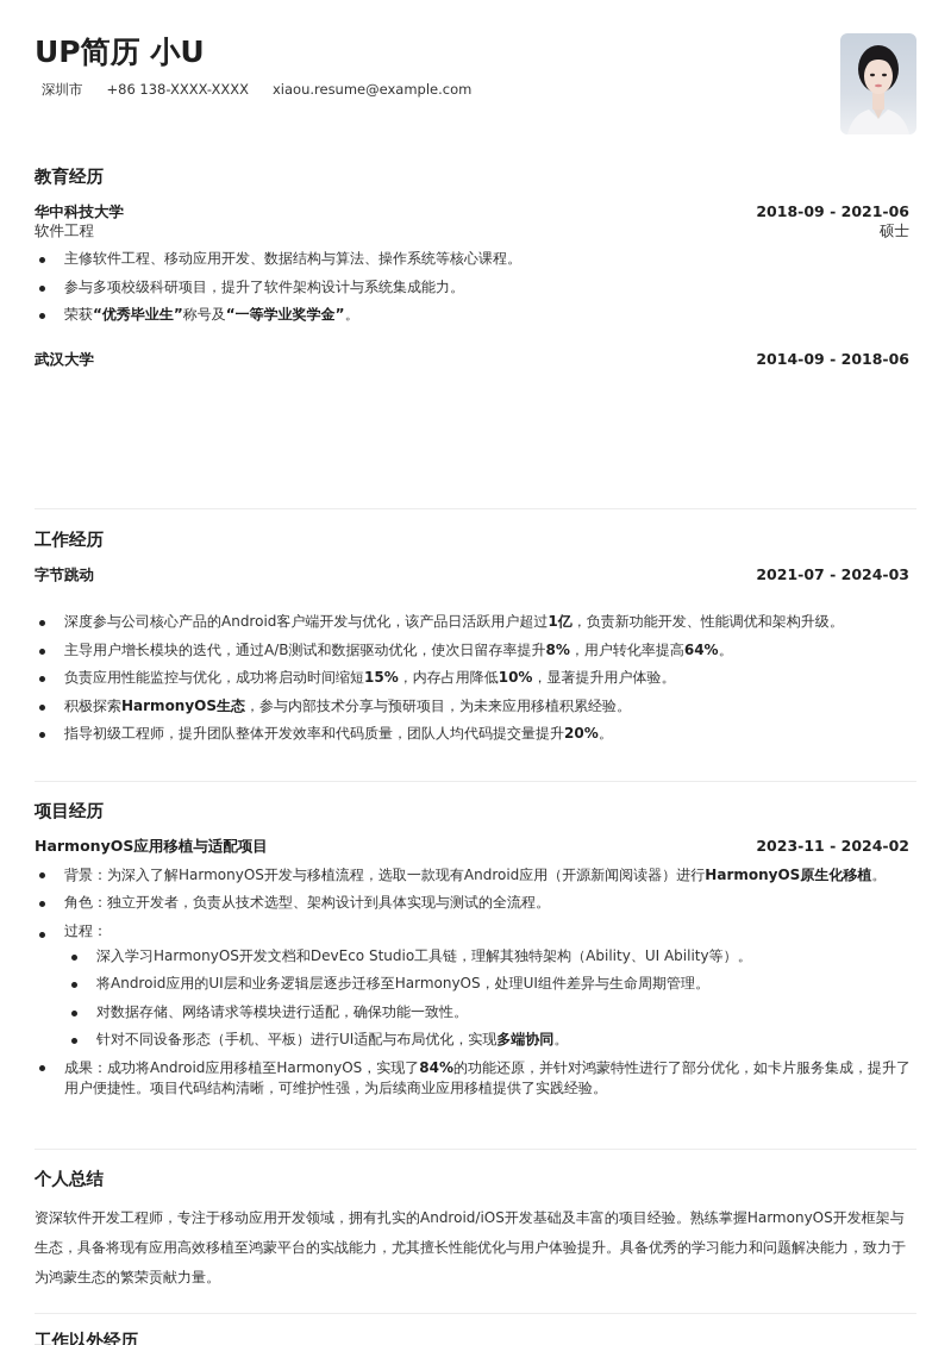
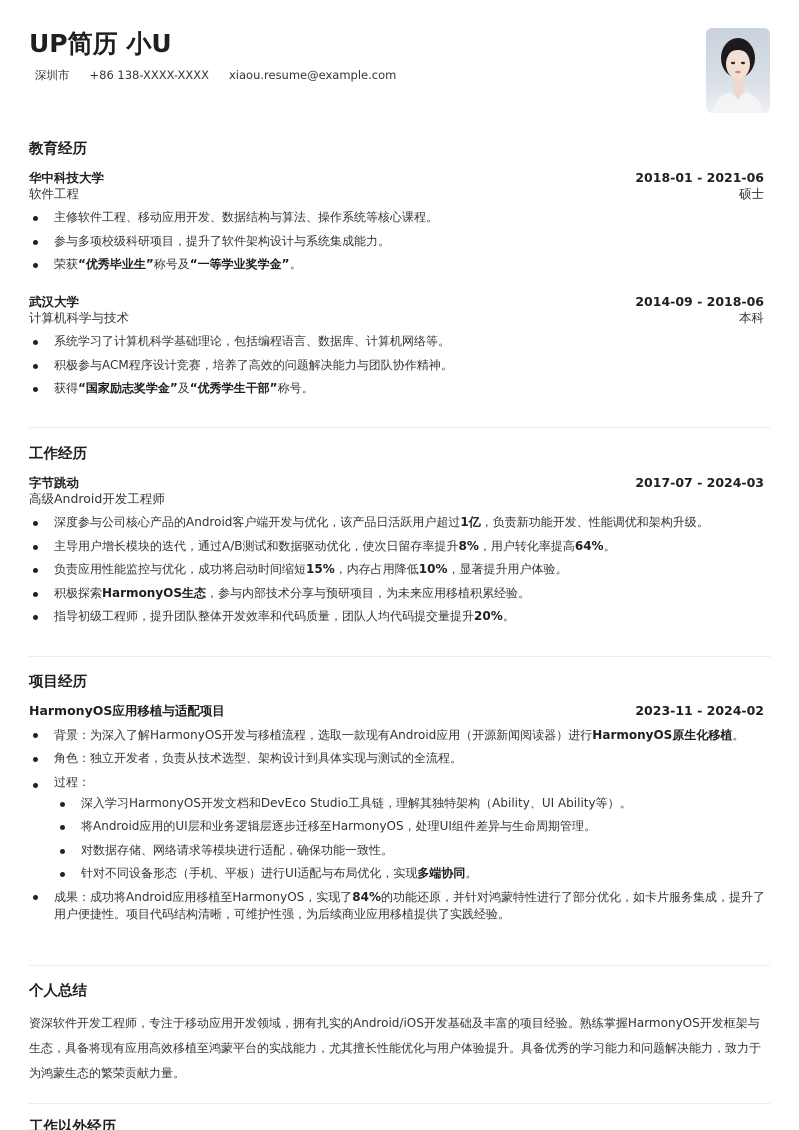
  UP简历 小U
  深圳市
  +86 138-XXXX-XXXX
  xiaou.resume@example.com
  教育经历
  华中科技大学
- 2018-09 - 2021-06
+ 2018-01 - 2021-06
  软件工程
  硕士
  主修软件工程、移动应用开发、数据结构与算法、操作系统等核心课程。
  参与多项校级科研项目，提升了软件架构设计与系统集成能力。
  荣获“优秀毕业生”称号及“一等学业奖学金”。
  武汉大学
  2014-09 - 2018-06
+ 计算机科学与技术
+ 本科
+ 系统学习了计算机科学基础理论，包括编程语言、数据库、计算机网络等。
+ 积极参与ACM程序设计竞赛，培养了高效的问题解决能力与团队协作精神。
+ 获得“国家励志奖学金”及“优秀学生干部”称号。
  工作经历
  字节跳动
- 2021-07 - 2024-03
+ 2017-07 - 2024-03
+ 高级Android开发工程师
  深度参与公司核心产品的Android客户端开发与优化，该产品日活跃用户超过1亿，负责新功能开发、性能调优和架构升级。
  主导用户增长模块的迭代，通过A/B测试和数据驱动优化，使次日留存率提升8%，用户转化率提高64%。
  负责应用性能监控与优化，成功将启动时间缩短15%，内存占用降低10%，显著提升用户体验。
  积极探索HarmonyOS生态，参与内部技术分享与预研项目，为未来应用移植积累经验。
  指导初级工程师，提升团队整体开发效率和代码质量，团队人均代码提交量提升20%。
  项目经历
  HarmonyOS应用移植与适配项目
  2023-11 - 2024-02
  背景：为深入了解HarmonyOS开发与移植流程，选取一款现有Android应用（开源新闻阅读器）进行HarmonyOS原生化移植。
  角色：独立开发者，负责从技术选型、架构设计到具体实现与测试的全流程。
  过程：
  深入学习HarmonyOS开发文档和DevEco Studio工具链，理解其独特架构（Ability、UI Ability等）。
  将Android应用的UI层和业务逻辑层逐步迁移至HarmonyOS，处理UI组件差异与生命周期管理。
  对数据存储、网络请求等模块进行适配，确保功能一致性。
  针对不同设备形态（手机、平板）进行UI适配与布局优化，实现多端协同。
  成果：成功将Android应用移植至HarmonyOS，实现了84%的功能还原，并针对鸿蒙特性进行了部分优化，如卡片服务集成，提升了用户便捷性。项目代码结构清晰，可维护性强，为后续商业应用移植提供了实践经验。
  个人总结
  资深软件开发工程师，专注于移动应用开发领域，拥有扎实的Android/iOS开发基础及丰富的项目经验。熟练掌握HarmonyOS开发框架与生态，具备将现有应用高效移植至鸿蒙平台的实战能力，尤其擅长性能优化与用户体验提升。具备优秀的学习能力和问题解决能力，致力于为鸿蒙生态的繁荣贡献力量。
  工作以外经历
